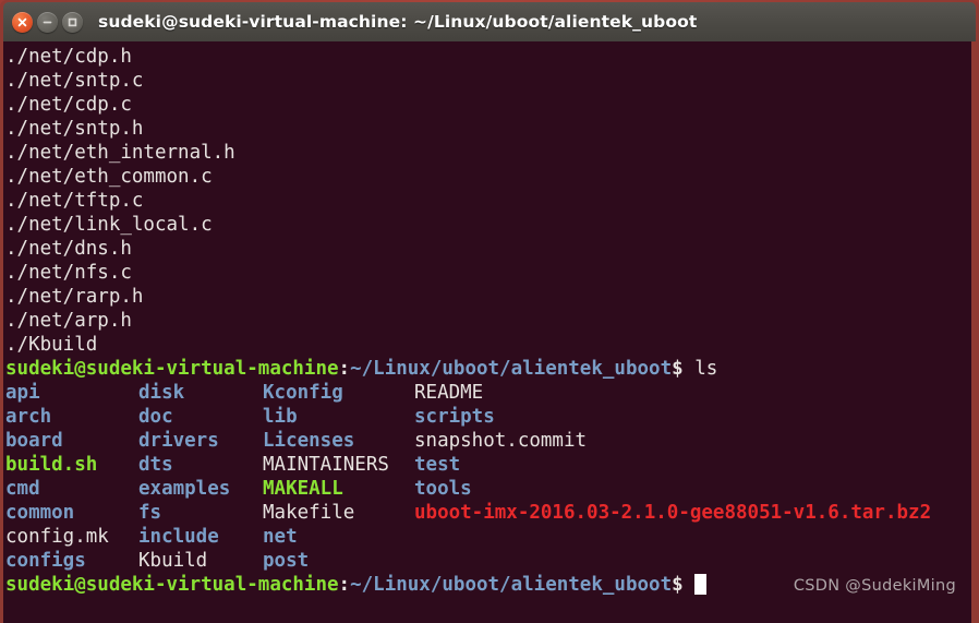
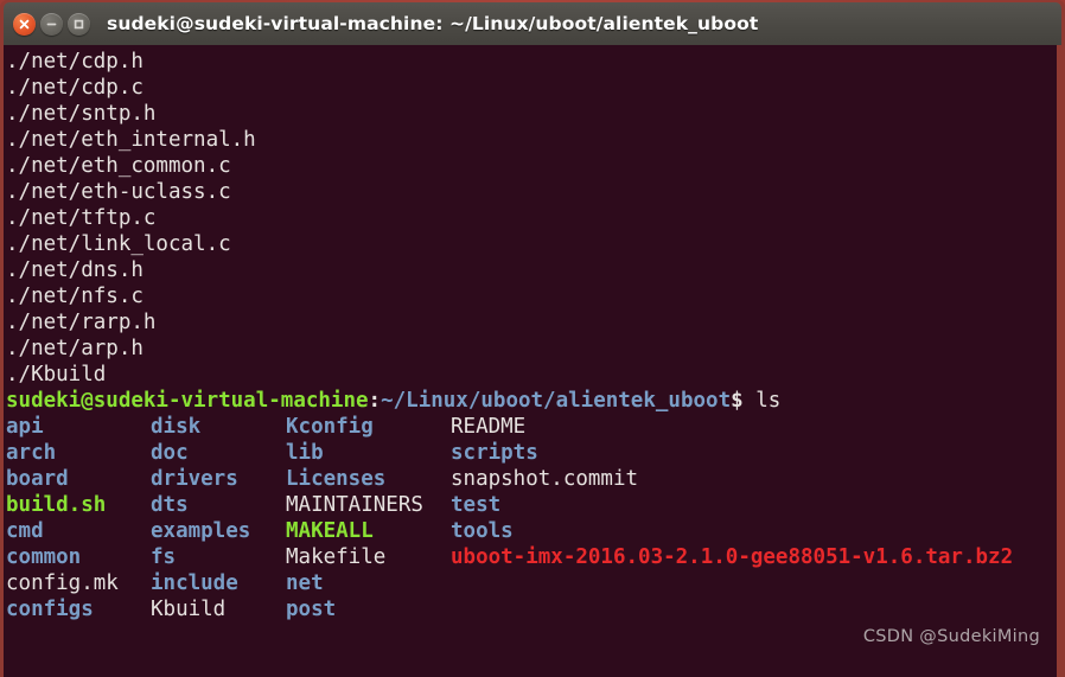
  sudeki@sudeki-virtual-machine: ~/Linux/uboot/alientek_uboot
  ./net/cdp.h
- ./net/sntp.c
  ./net/cdp.c
  ./net/sntp.h
  ./net/eth_internal.h
  ./net/eth_common.c
+ ./net/eth-uclass.c
  ./net/tftp.c
  ./net/link_local.c
  ./net/dns.h
  ./net/nfs.c
  ./net/rarp.h
  ./net/arp.h
  ./Kbuild
  sudeki@sudeki-virtual-machine:~/Linux/uboot/alientek_uboot$ ls
  api
  disk
  Kconfig
  README
  arch
  doc
  lib
  scripts
  board
  drivers
  Licenses
  snapshot.commit
  build.sh
  dts
  MAINTAINERS
  test
  cmd
  examples
  MAKEALL
  tools
  common
  fs
  Makefile
  uboot-imx-2016.03-2.1.0-gee88051-v1.6.tar.bz2
  config.mk
  include
  net
  configs
  Kbuild
  post
- sudeki@sudeki-virtual-machine:~/Linux/uboot/alientek_uboot$
  CSDN @SudekiMing
